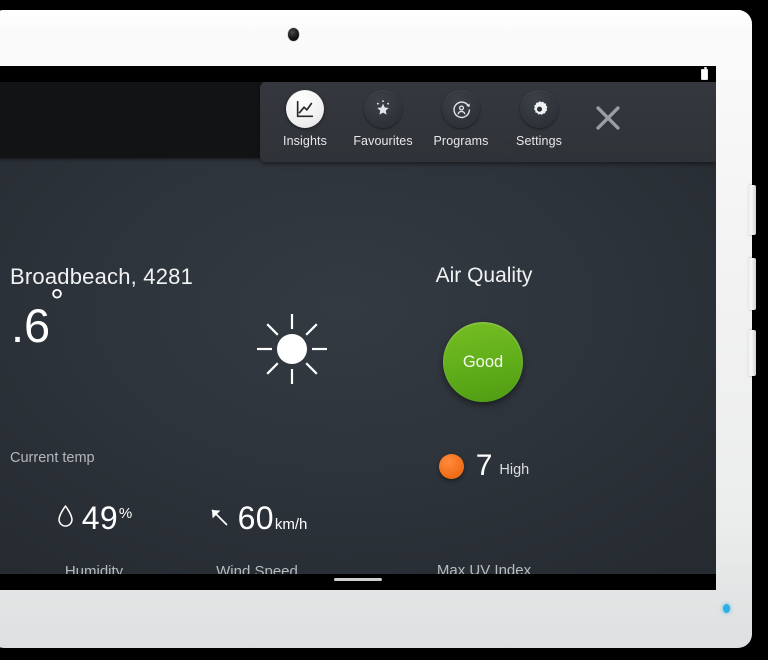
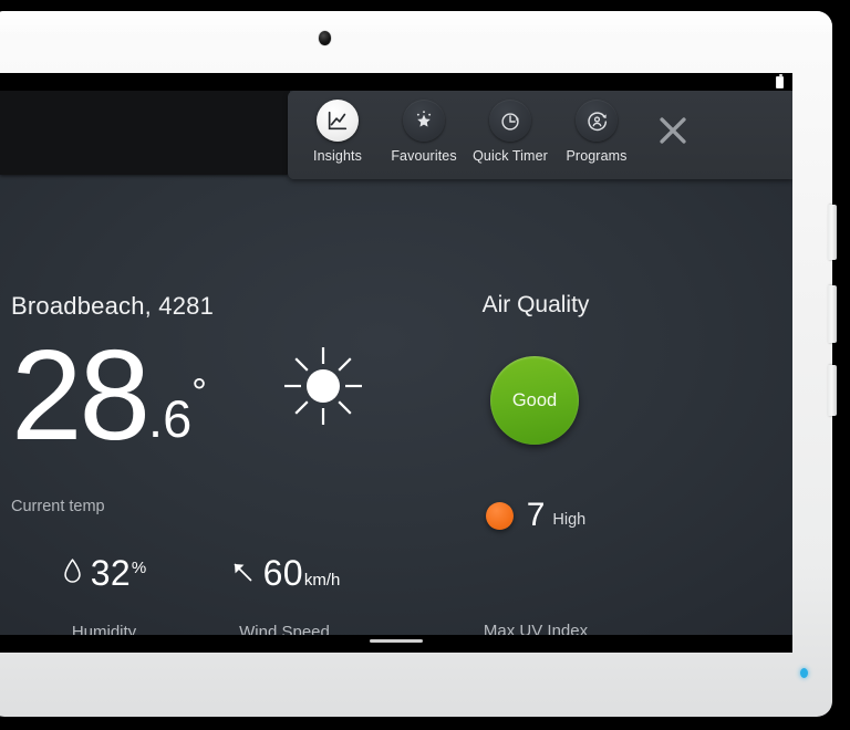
  Insights
  Favourites
+ Quick Timer
  Programs
- Settings
  Broadbeach, 4281
+ 28
  .6
  °
  Current temp
- 49
+ 32
  %
  Humidity
  60
  km/h
  Wind Speed
  Air Quality
  Good
  7
  High
  Max UV Index
